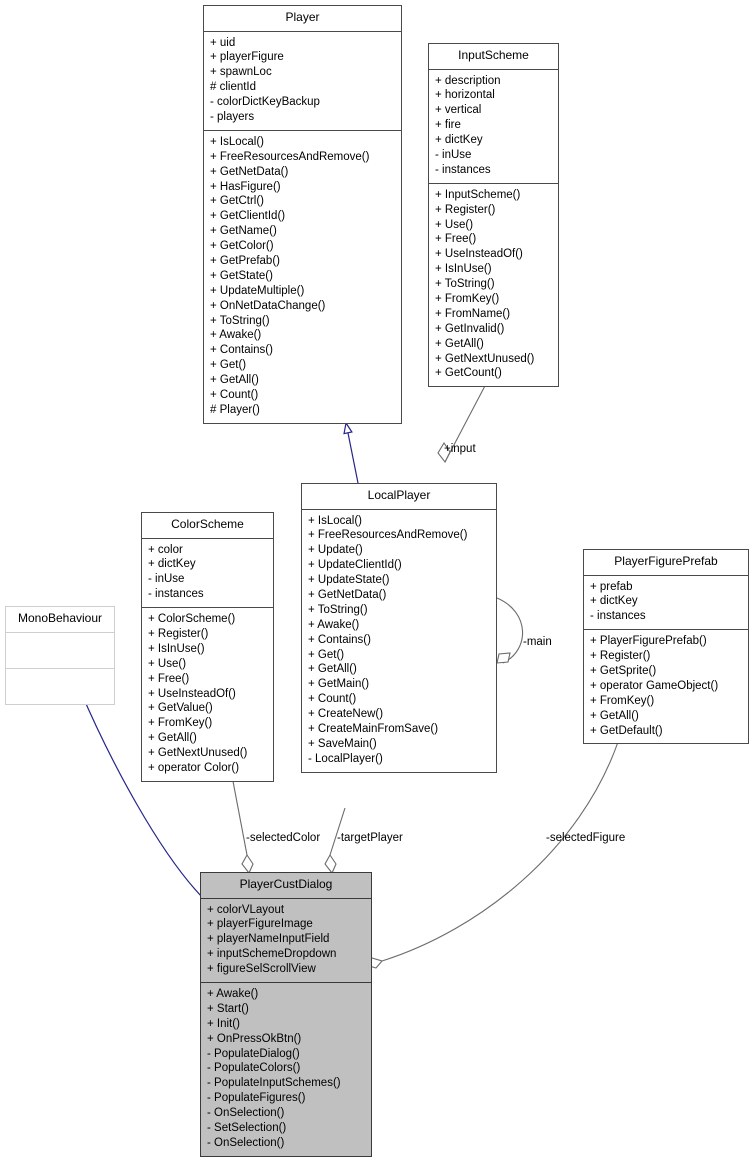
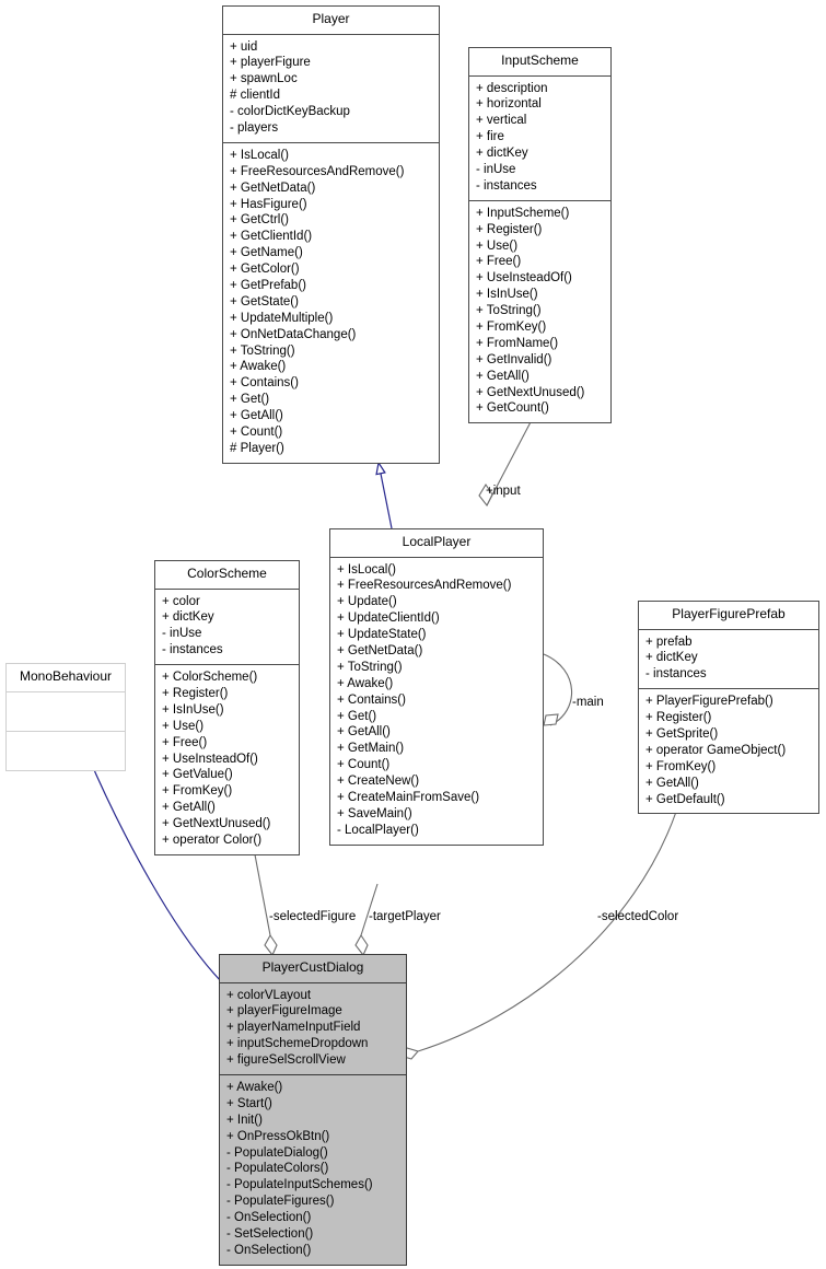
  Player
  + uid
  + playerFigure
  + spawnLoc
  # clientId
  - colorDictKeyBackup
  - players
  + IsLocal()
  + FreeResourcesAndRemove()
  + GetNetData()
  + HasFigure()
  + GetCtrl()
  + GetClientId()
  + GetName()
  + GetColor()
  + GetPrefab()
  + GetState()
  + UpdateMultiple()
  + OnNetDataChange()
  + ToString()
  + Awake()
  + Contains()
  + Get()
  + GetAll()
  + Count()
  # Player()
  InputScheme
  + description
  + horizontal
  + vertical
  + fire
  + dictKey
  - inUse
  - instances
  + InputScheme()
  + Register()
  + Use()
  + Free()
  + UseInsteadOf()
  + IsInUse()
  + ToString()
  + FromKey()
  + FromName()
  + GetInvalid()
  + GetAll()
  + GetNextUnused()
  + GetCount()
  LocalPlayer
  + IsLocal()
  + FreeResourcesAndRemove()
  + Update()
  + UpdateClientId()
  + UpdateState()
  + GetNetData()
  + ToString()
  + Awake()
  + Contains()
  + Get()
  + GetAll()
  + GetMain()
  + Count()
  + CreateNew()
  + CreateMainFromSave()
  + SaveMain()
  - LocalPlayer()
  ColorScheme
  + color
  + dictKey
  - inUse
  - instances
  + ColorScheme()
  + Register()
  + IsInUse()
  + Use()
  + Free()
  + UseInsteadOf()
  + GetValue()
  + FromKey()
  + GetAll()
  + GetNextUnused()
  + operator Color()
  PlayerFigurePrefab
  + prefab
  + dictKey
  - instances
  + PlayerFigurePrefab()
  + Register()
  + GetSprite()
  + operator GameObject()
  + FromKey()
  + GetAll()
  + GetDefault()
  MonoBehaviour
  PlayerCustDialog
  + colorVLayout
  + playerFigureImage
  + playerNameInputField
  + inputSchemeDropdown
  + figureSelScrollView
  + Awake()
  + Start()
  + Init()
  + OnPressOkBtn()
  - PopulateDialog()
  - PopulateColors()
  - PopulateInputSchemes()
  - PopulateFigures()
  - OnSelection()
  - SetSelection()
  - OnSelection()
  +input
  -main
- -selectedColor
+ -selectedFigure
  -targetPlayer
- -selectedFigure
+ -selectedColor
